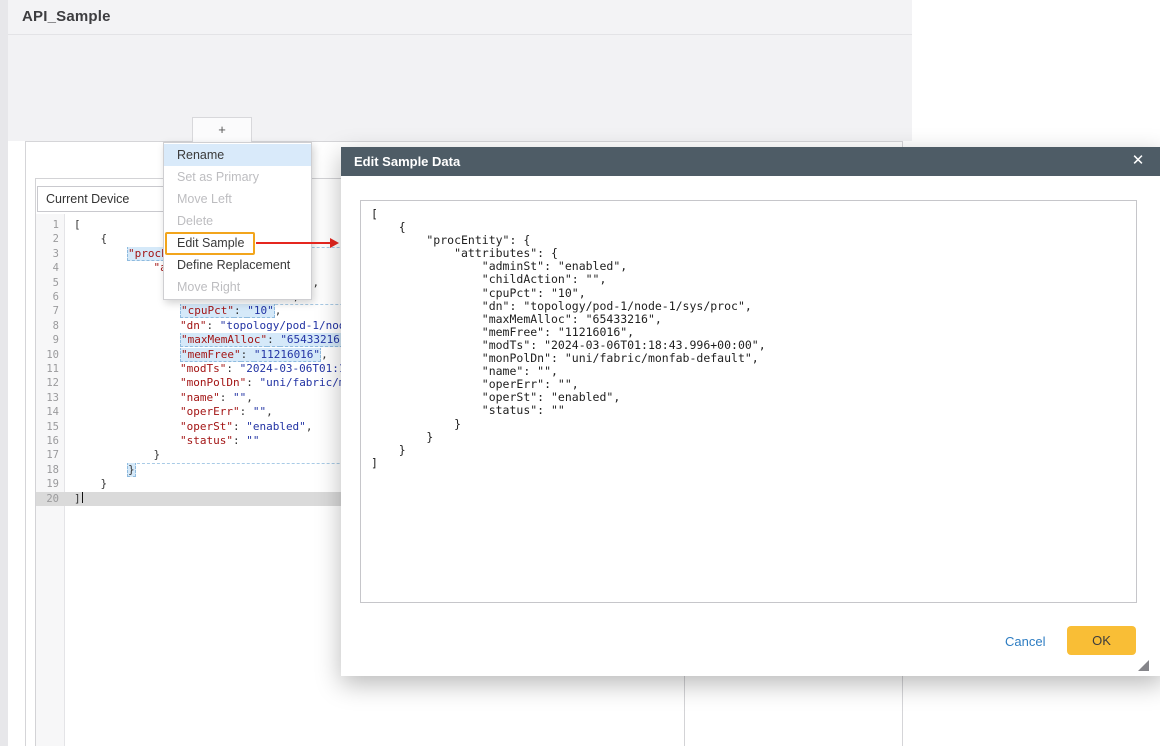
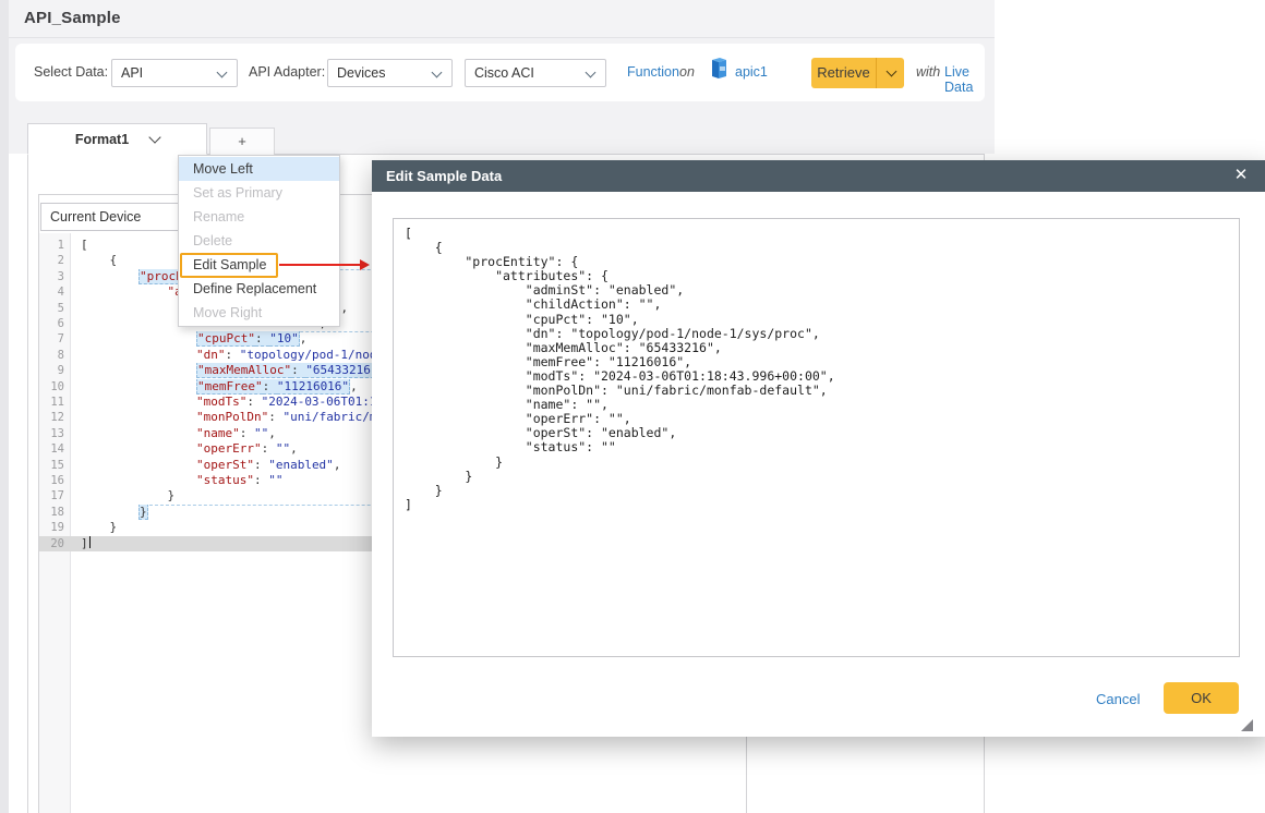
  API_Sample
+ Select Data:
+ API
+ API Adapter:
+ Devices
+ Cisco ACI
+ Function
+ on
+ apic1
+ Retrieve
+ with
+ Live Data
+ Format1
  +
  Current Device
  1
  [
  2
  {
  3
  4
  5
  6
  7
  "cpuPct": "10",
  8
  9
  "maxMemAlloc": "65433216
  10
  "memFree": "11216016",
  11
  12
  13
  "name": "",
  14
  "operErr": "",
  15
  "operSt": "enabled",
  16
  "status": ""
  17
  }
  18
  }
  19
  }
  20
  ]
- Rename
+ Move Left
  Set as Primary
- Move Left
+ Rename
  Delete
  Edit Sample
  Define Replacement
  Move Right
  Edit Sample Data
  ✕
  [
  {
  "procEntity": {
  "attributes": {
  "adminSt": "enabled",
  "childAction": "",
  "cpuPct": "10",
  "dn": "topology/pod-1/node-1/sys/proc",
  "maxMemAlloc": "65433216",
  "memFree": "11216016",
  "modTs": "2024-03-06T01:18:43.996+00:00",
  "monPolDn": "uni/fabric/monfab-default",
  "name": "",
  "operErr": "",
  "operSt": "enabled",
  "status": ""
  }
  }
  }
  ]
  Cancel
  OK
